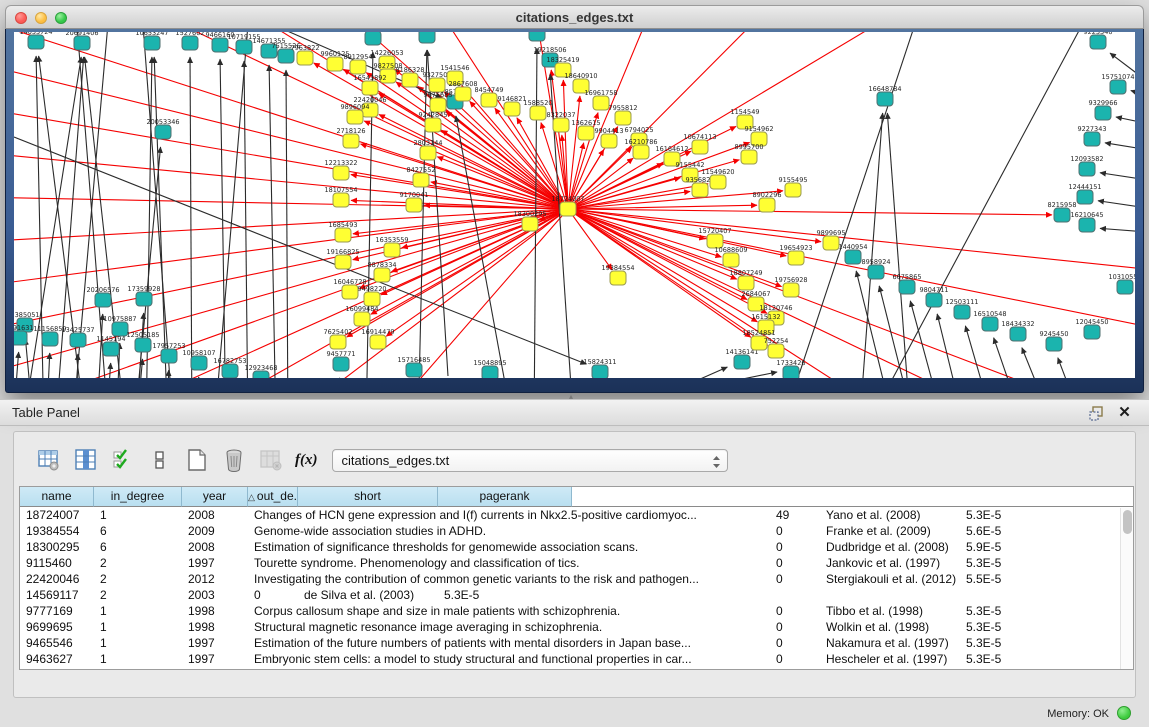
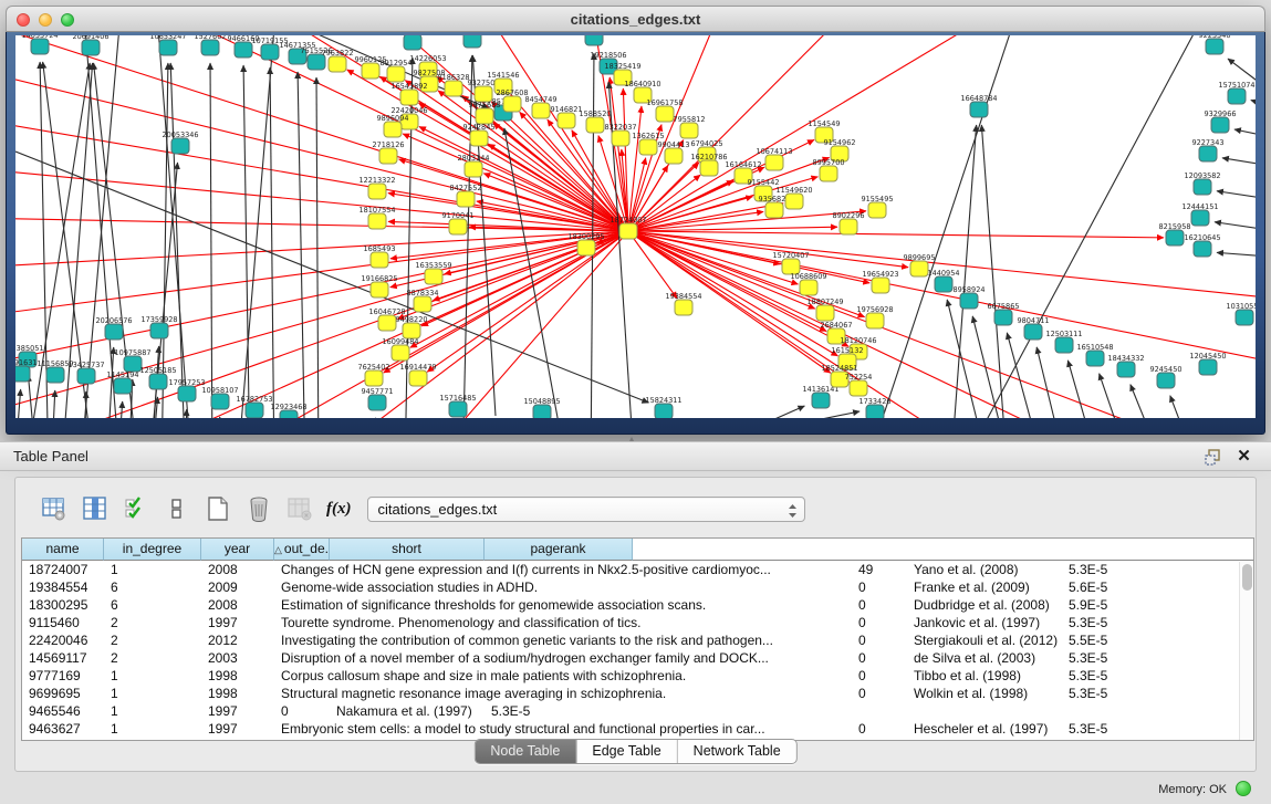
  citations_edges.txt
  14055724
  20691406
  10653247
  1527602
  9466160
  10719155
  14671355
  7515526
  19218506
  16648784
  15751074
  9329966
  9227343
  12093582
  12444151
  8215958
  16210645
  20053346
  385051
  91631
  11156859
  20206576
  17359928
  10975887
  13425737
  1145194
  12505185
  17957253
  10958107
  16782753
  12923468
  9457771
  15716485
  14136141
  1733426
  1440954
  8958924
  6675865
  9804711
  12503111
  16510548
  18434332
  9245450
  103105
  12045450
  15048895
  15824311
  9223340
  7963822
  9960125
  8912954
  14226053
  9827508
  16543892
  8186328
  932750
  1541546
  2867608
  9675685
  8454749
  9146821
  18325419
  18640910
  16961758
  1588520
  8322037
  1362615
  7955812
  9904413
  6794025
  16210786
  22420046
  9896094
  9242845
  2803144
  2718126
  12213322
  8427552
  18107554
  9170041
  18300295
  19384554
  15720407
  10688609
  18807249
  19756928
  2684067
  18120746
  1615132
  18524851
  752254
  19654923
  9899695
  1685493
  8878334
  16353559
  19166825
  16046728
  9498220
  16099484
  7625402
  16914479
  1154549
  9154962
  8995700
  10674113
  16164612
  9155442
  935682
  11549620
  8902296
  9155495
  18724007
  ▴
  Table Panel
  ✕
  f(x)
  citations_edges.txt
  name
  in_degree
  year
  △ out_de.
  short
  pagerank
  18724007
  1
  2008
  Changes of HCN gene expression and I(f) currents in Nkx2.5-positive cardiomyoc...
  49
  Yano et al. (2008)
  5.3E-5
  19384554
  6
  2009
  Genome-wide association studies in ADHD.
  0
  Franke et al. (2009)
  5.6E-5
  18300295
  6
  2008
  Estimation of significance thresholds for genomewide association scans.
  0
  Dudbridge et al. (2008)
  5.9E-5
  9115460
  2
  1997
  Tourette syndrome. Phenomenology and classification of tics.
  0
  Jankovic et al. (1997)
  5.3E-5
  22420046
  2
  2012
  Investigating the contribution of common genetic variants to the risk and pathogen...
  0
  Stergiakouli et al. (2012)
  5.5E-5
  14569117
  2
  2003
+ Disruption of a novel member of a sodium/hydrogen exchanger family and DOCK...
  0
  de Silva et al. (2003)
  5.3E-5
  9777169
  1
  1998
  Corpus callosum shape and size in male patients with schizophrenia.
  0
  Tibbo et al. (1998)
  5.3E-5
  9699695
  1
  1998
  Structural magnetic resonance image averaging in schizophrenia.
  0
  Wolkin et al. (1998)
  5.3E-5
  9465546
  1
  1997
- Estimation of the future numbers of patients with mental disorders in Japan base...
  0
  Nakamura et al. (1997)
  5.3E-5
  9463627
  1
  1997
  Embryonic stem cells: a model to study structural and functional properties in car...
  0
  Hescheler et al. (1997)
  5.3E-5
+ Node Table
+ Edge Table
+ Network Table
  Memory: OK
